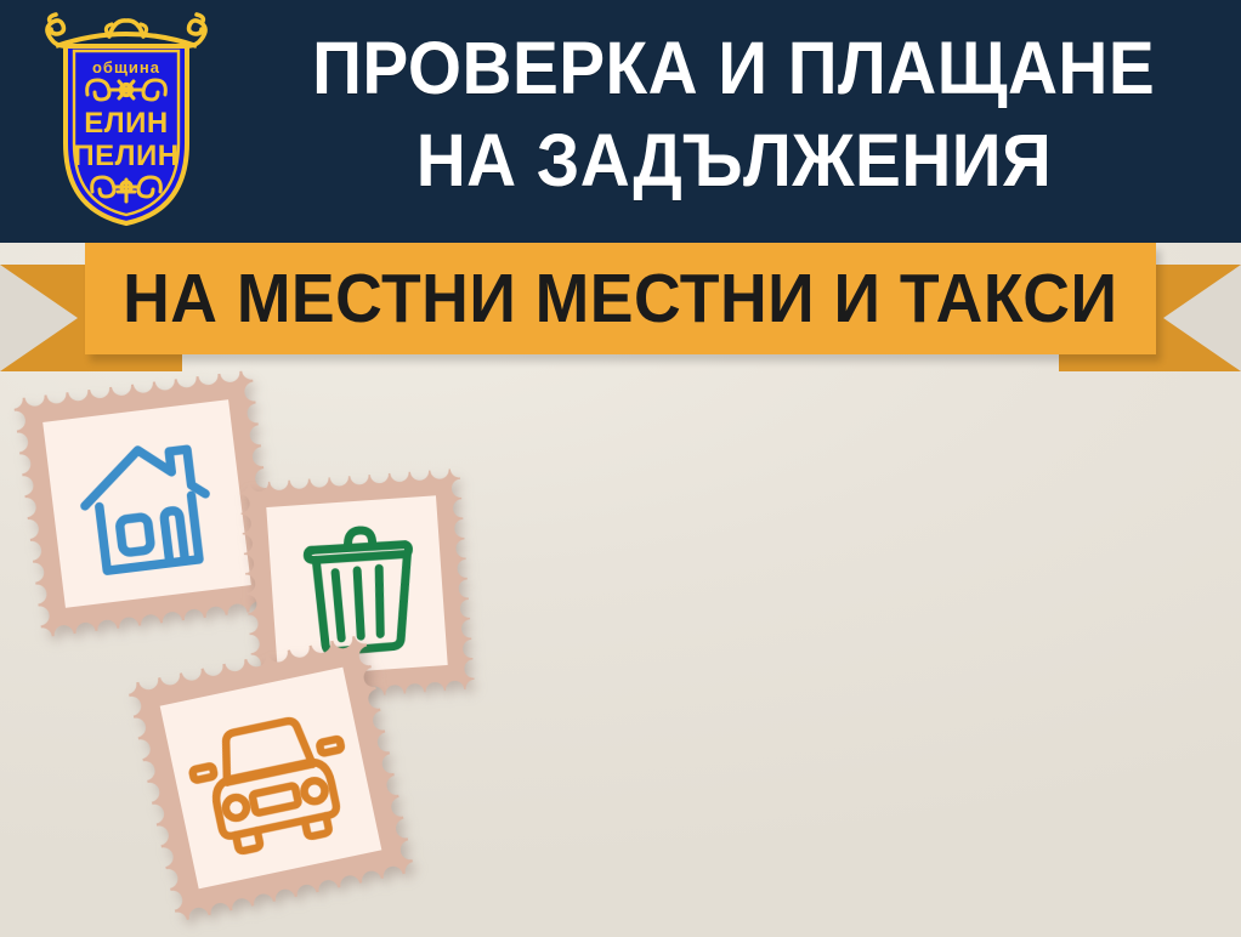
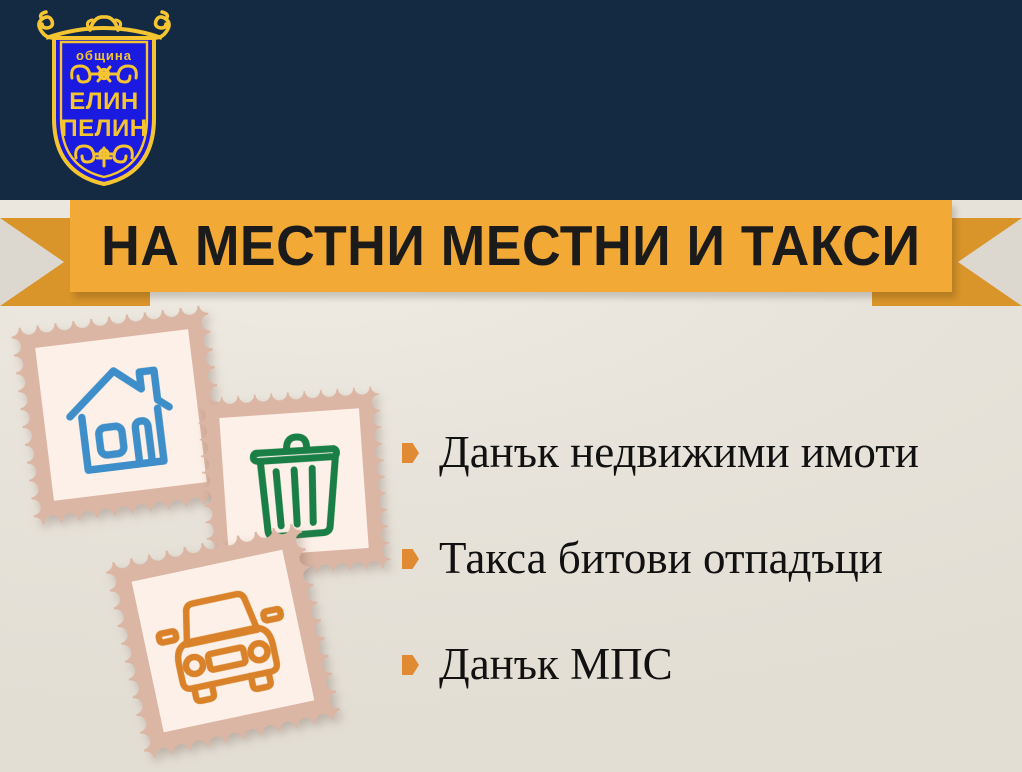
  община
  ЕЛИН
  ПЕЛИН
- ПРОВЕРКА И ПЛАЩАНЕ
- НА ЗАДЪЛЖЕНИЯ
  НА МЕСТНИ МЕСТНИ И ТАКСИ
+ Данък недвижими имоти
+ Такса битови отпадъци
+ Данък МПС
